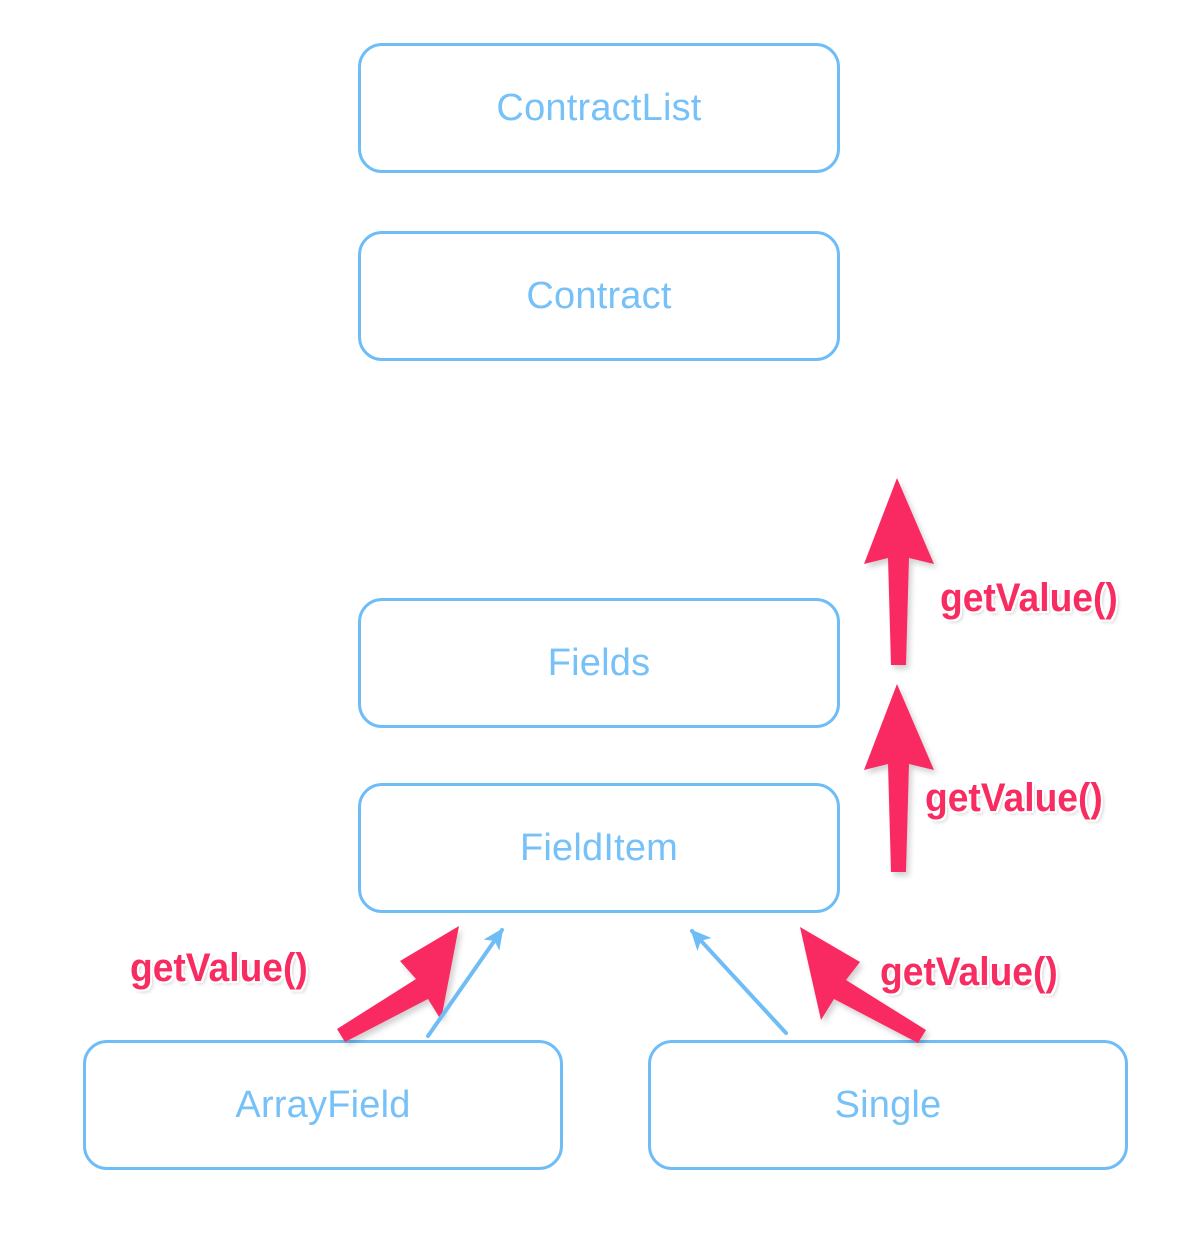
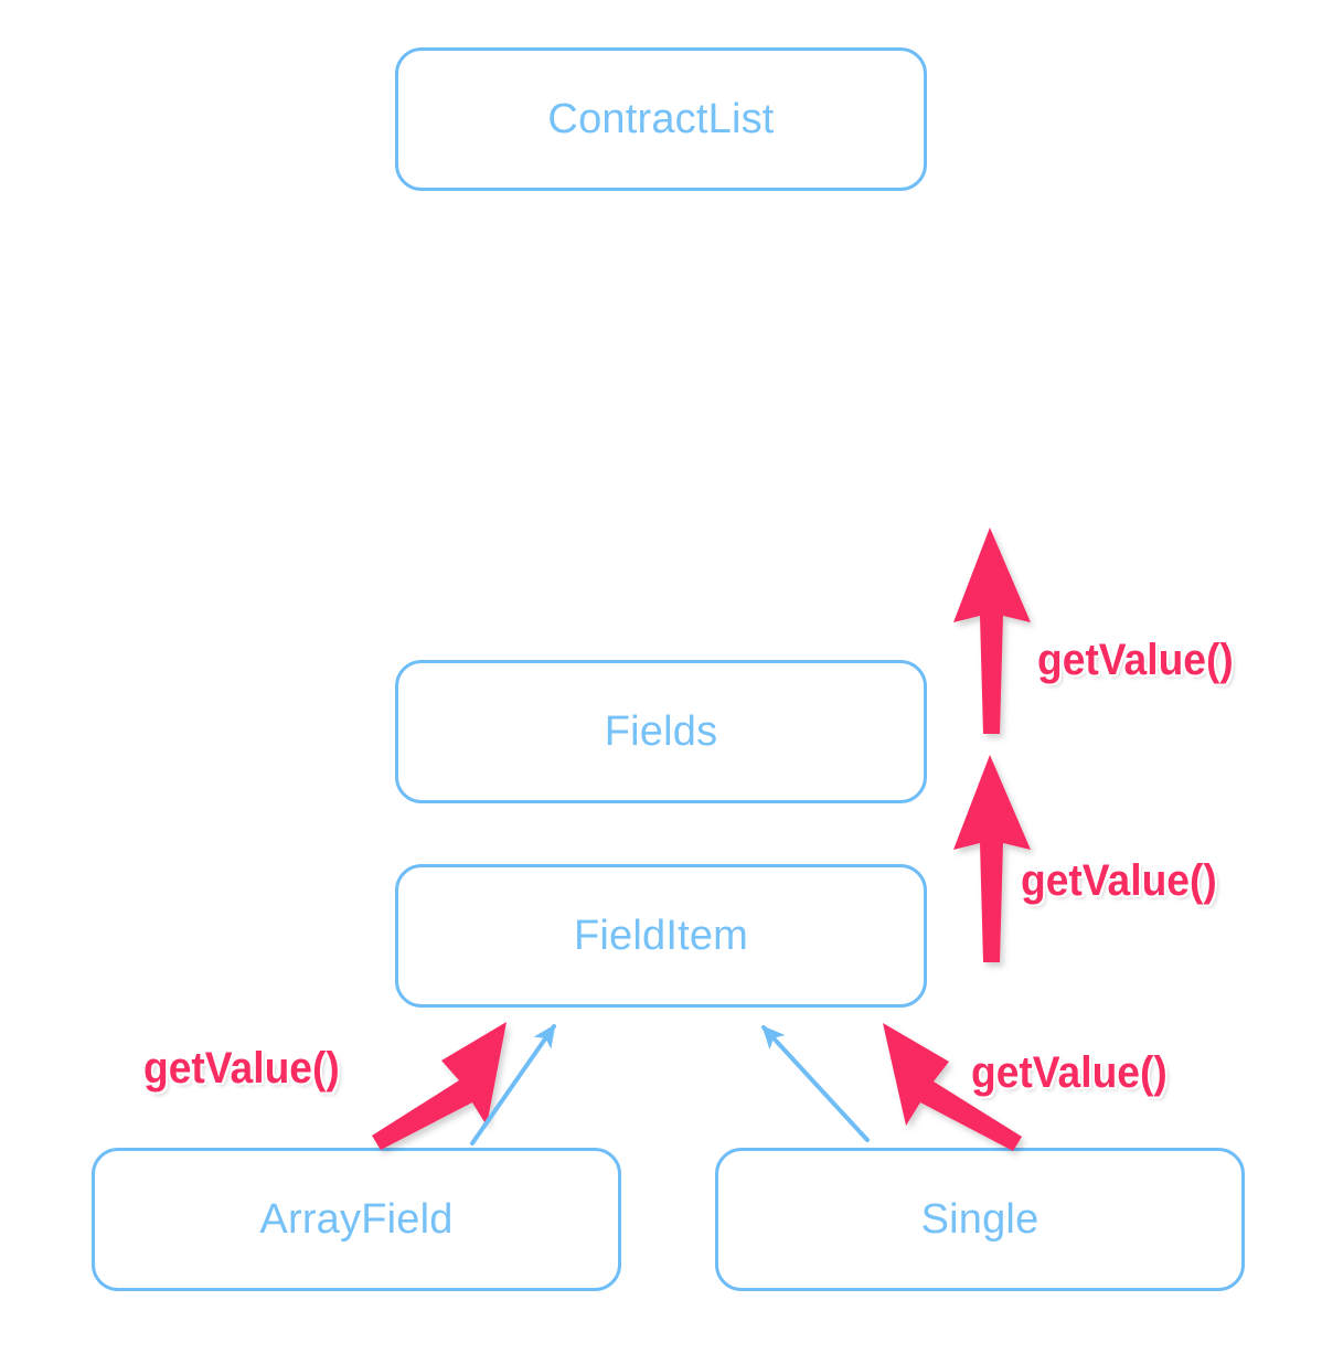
  ContractList
- Contract
  Fields
  FieldItem
  ArrayField
  Single
  getValue()
  getValue()
  getValue()
  getValue()
